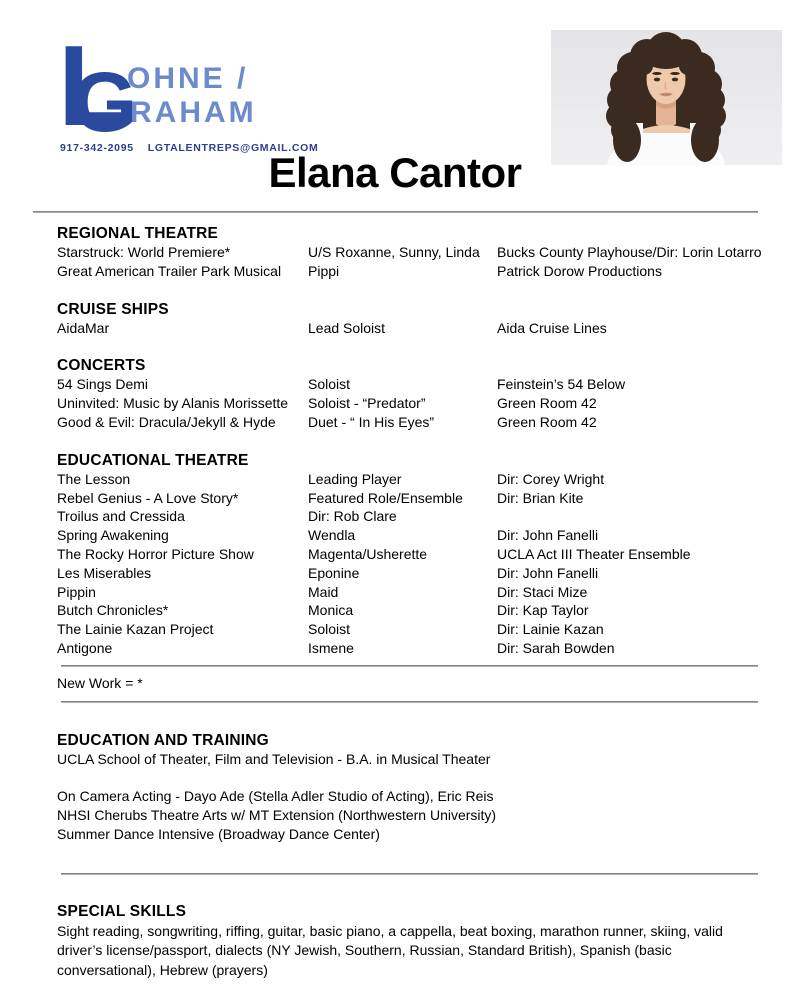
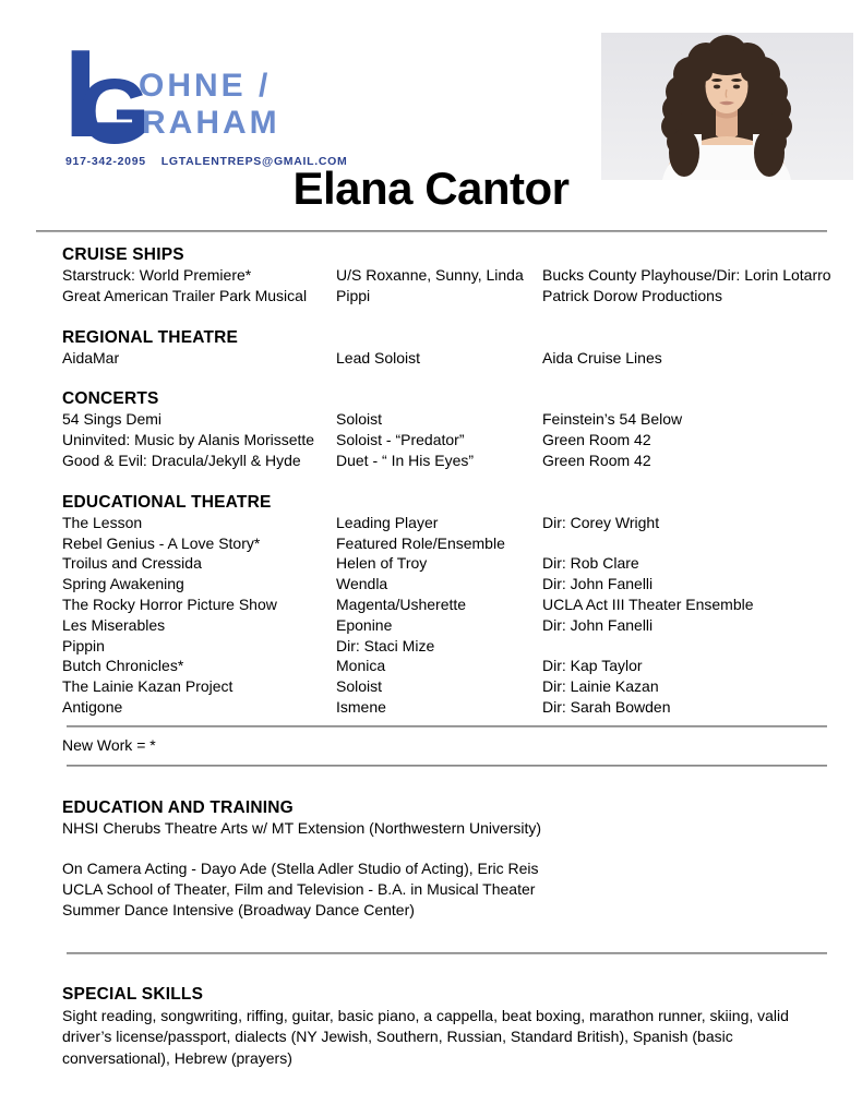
  L
  G
  OHNE /
  RAHAM
  917-342-2095
  LGTALENTREPS@GMAIL.COM
  Elana Cantor
- REGIONAL THEATRE
+ CRUISE SHIPS
  Starstruck: World Premiere*
  U/S Roxanne, Sunny, Linda
  Bucks County Playhouse/Dir: Lorin Lotarro
  Great American Trailer Park Musical
  Pippi
  Patrick Dorow Productions
- CRUISE SHIPS
+ REGIONAL THEATRE
  AidaMar
  Lead Soloist
  Aida Cruise Lines
  CONCERTS
  54 Sings Demi
  Soloist
  Feinstein’s 54 Below
  Uninvited: Music by Alanis Morissette
  Soloist - “Predator”
  Green Room 42
  Good & Evil: Dracula/Jekyll & Hyde
  Duet - “ In His Eyes”
  Green Room 42
  EDUCATIONAL THEATRE
  The Lesson
  Leading Player
  Dir: Corey Wright
  Rebel Genius - A Love Story*
  Featured Role/Ensemble
- Dir: Brian Kite
  Troilus and Cressida
+ Helen of Troy
  Dir: Rob Clare
  Spring Awakening
  Wendla
  Dir: John Fanelli
  The Rocky Horror Picture Show
  Magenta/Usherette
  UCLA Act III Theater Ensemble
  Les Miserables
  Eponine
  Dir: John Fanelli
  Pippin
- Maid
  Dir: Staci Mize
  Butch Chronicles*
  Monica
  Dir: Kap Taylor
  The Lainie Kazan Project
  Soloist
  Dir: Lainie Kazan
  Antigone
  Ismene
  Dir: Sarah Bowden
  New Work = *
  EDUCATION AND TRAINING
- UCLA School of Theater, Film and Television - B.A. in Musical Theater
+ NHSI Cherubs Theatre Arts w/ MT Extension (Northwestern University)
  On Camera Acting - Dayo Ade (Stella Adler Studio of Acting), Eric Reis
- NHSI Cherubs Theatre Arts w/ MT Extension (Northwestern University)
+ UCLA School of Theater, Film and Television - B.A. in Musical Theater
  Summer Dance Intensive (Broadway Dance Center)
  SPECIAL SKILLS
  Sight reading, songwriting, riffing, guitar, basic piano, a cappella, beat boxing, marathon runner, skiing, valid driver’s license/passport, dialects (NY Jewish, Southern, Russian, Standard British), Spanish (basic conversational), Hebrew (prayers)
